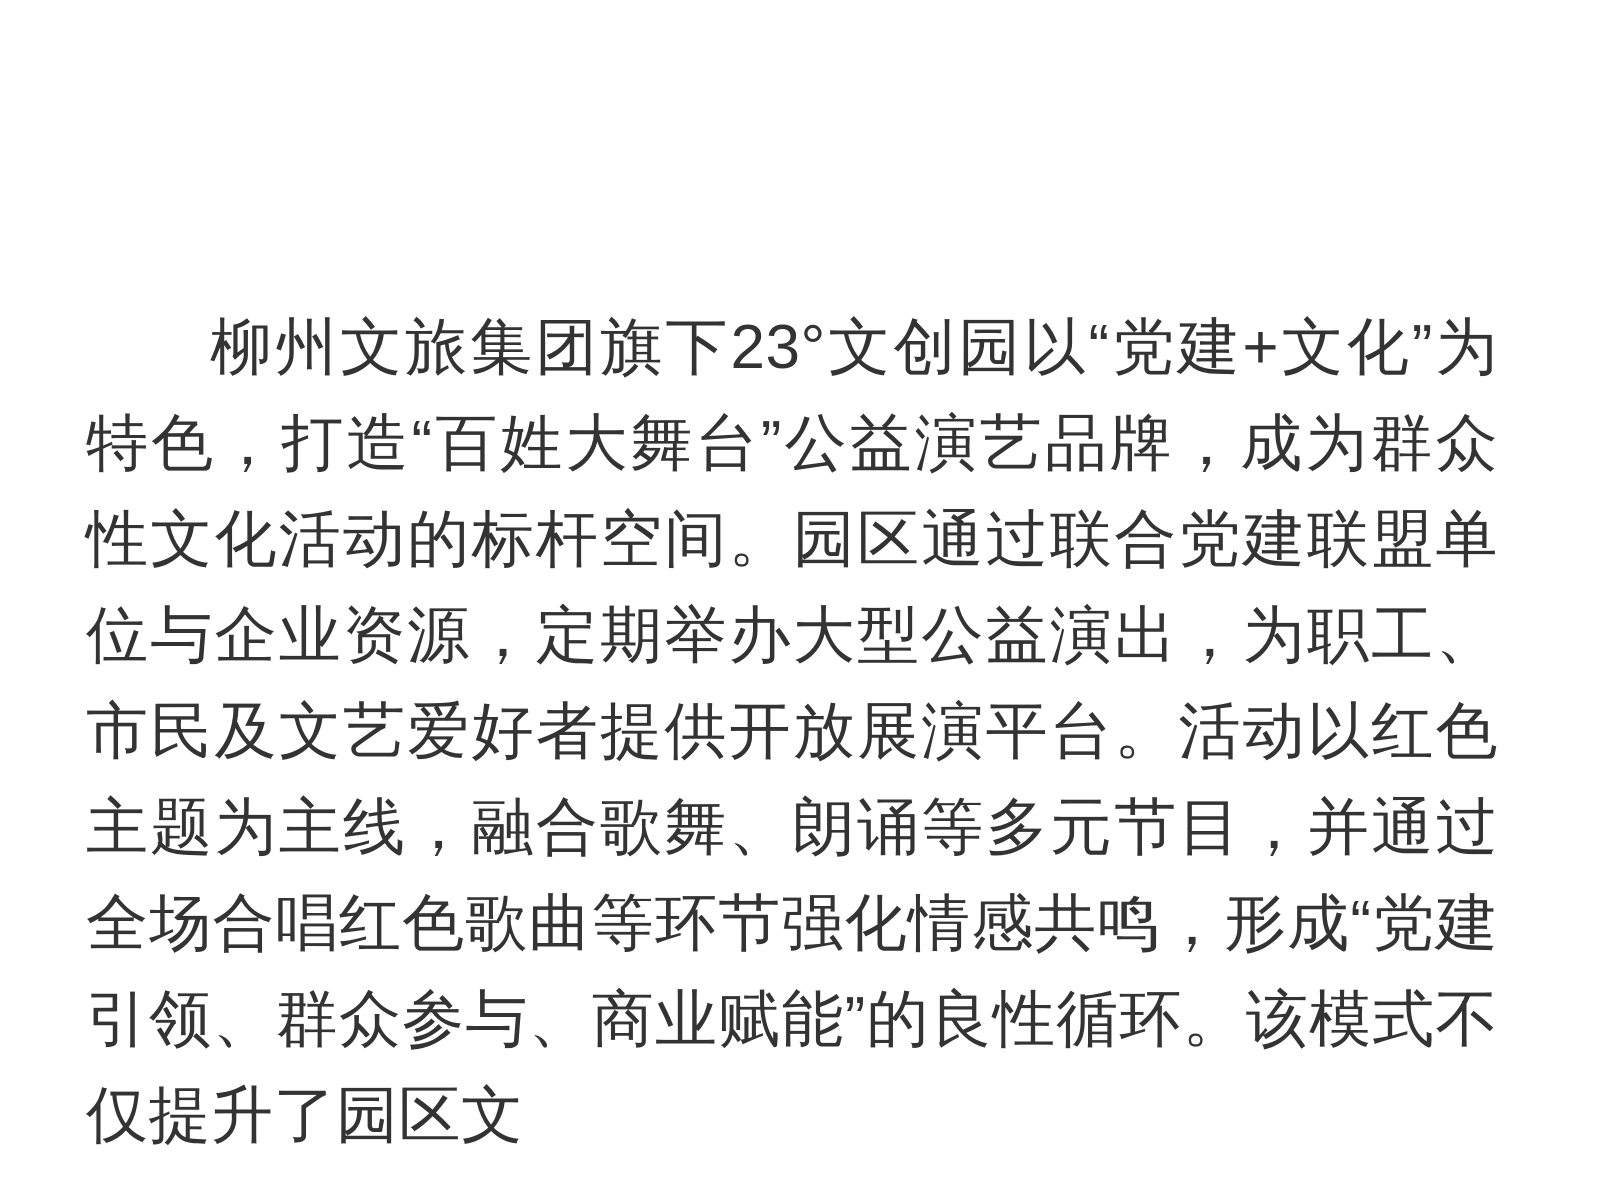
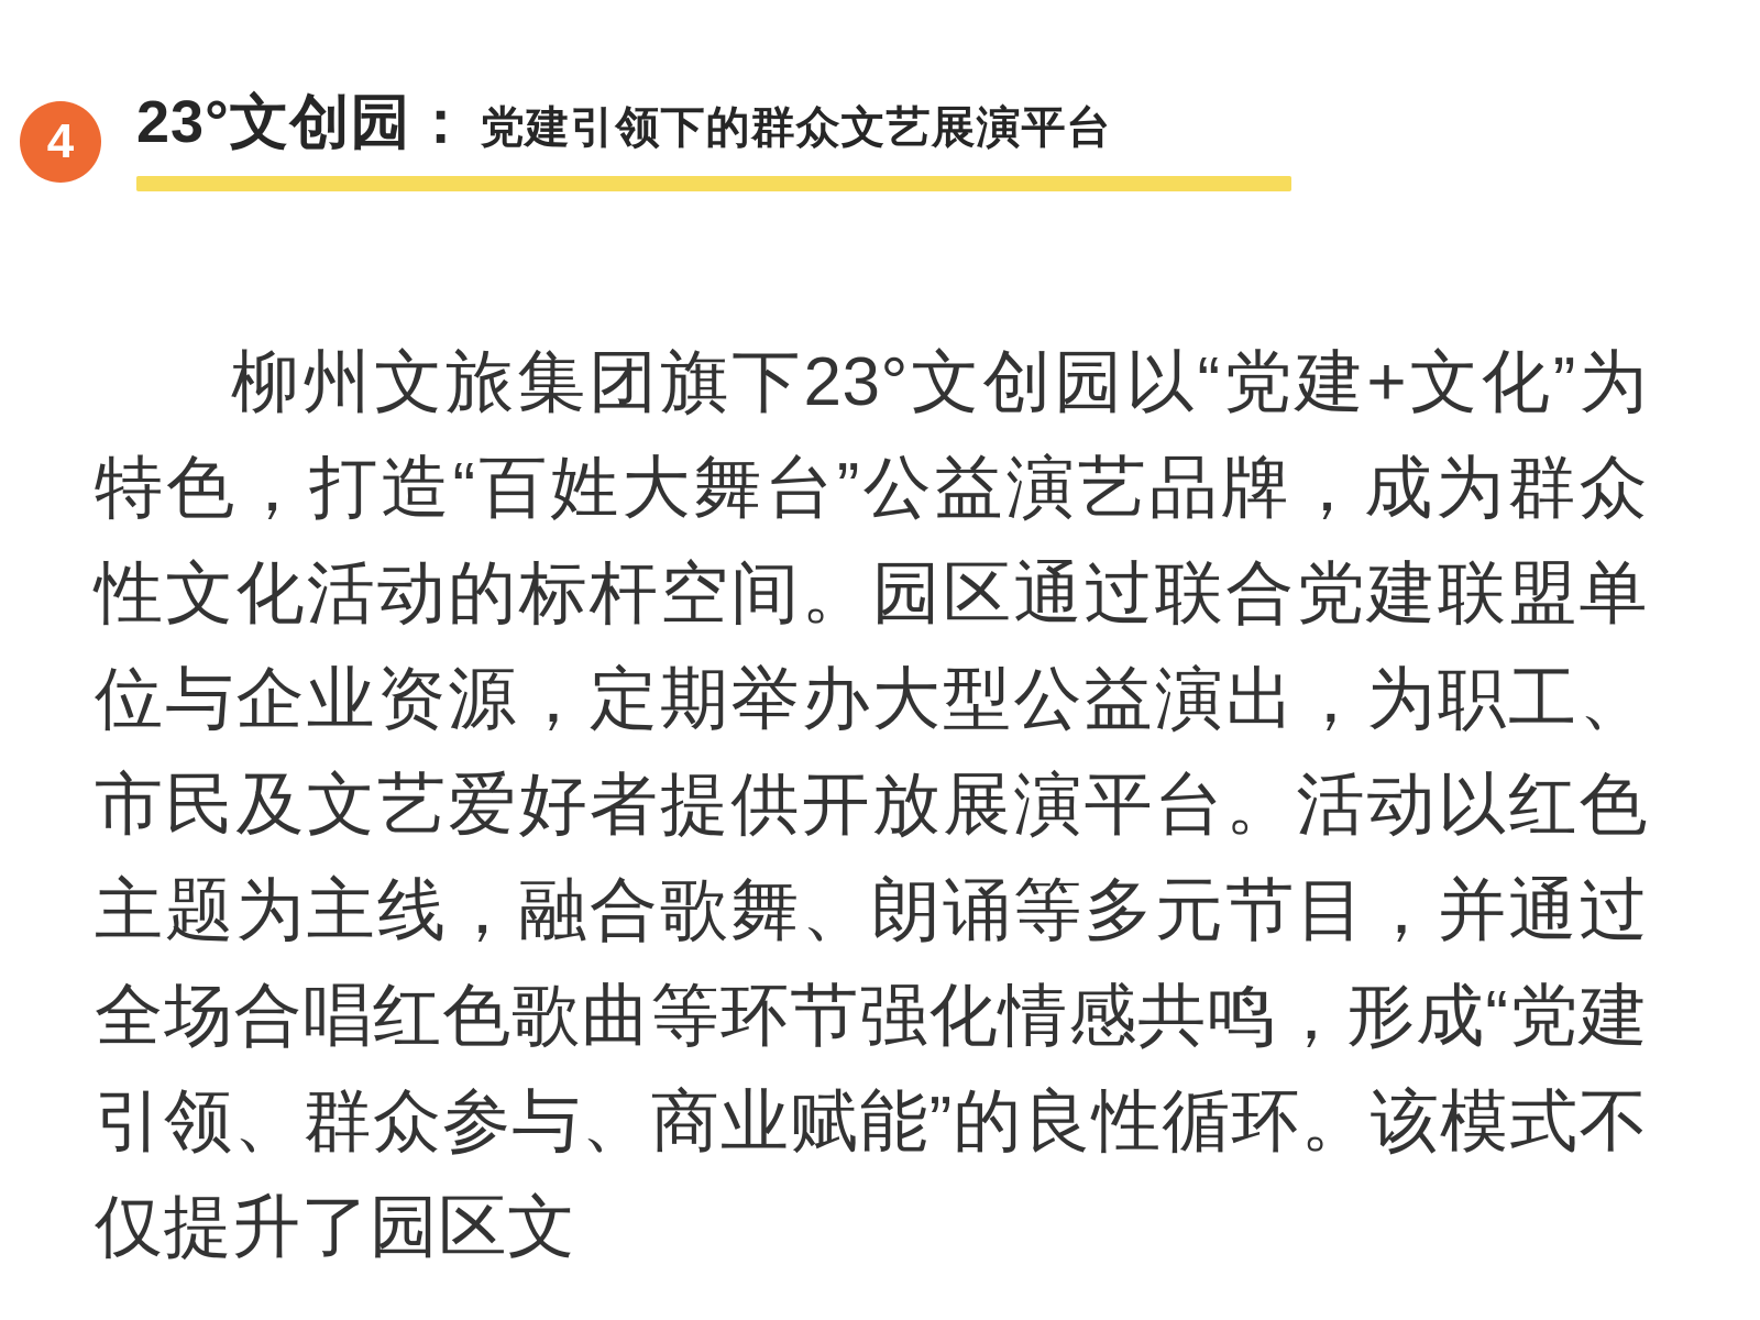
+ 4
+ 23°文创园：
+ 党建引领下的群众文艺展演平台
  柳州文旅集团旗下23°文创园以“党建+文化”为特色，打造“百姓大舞台”公益演艺品牌，成为群众性文化活动的标杆空间。园区通过联合党建联盟单位与企业资源，定期举办大型公益演出，为职工、市民及文艺爱好者提供开放展演平台。活动以红色主题为主线，融合歌舞、朗诵等多元节目，并通过全场合唱红色歌曲等环节强化情感共鸣，形成“党建引领、群众参与、商业赋能”的良性循环。该模式不仅提升了园区文
